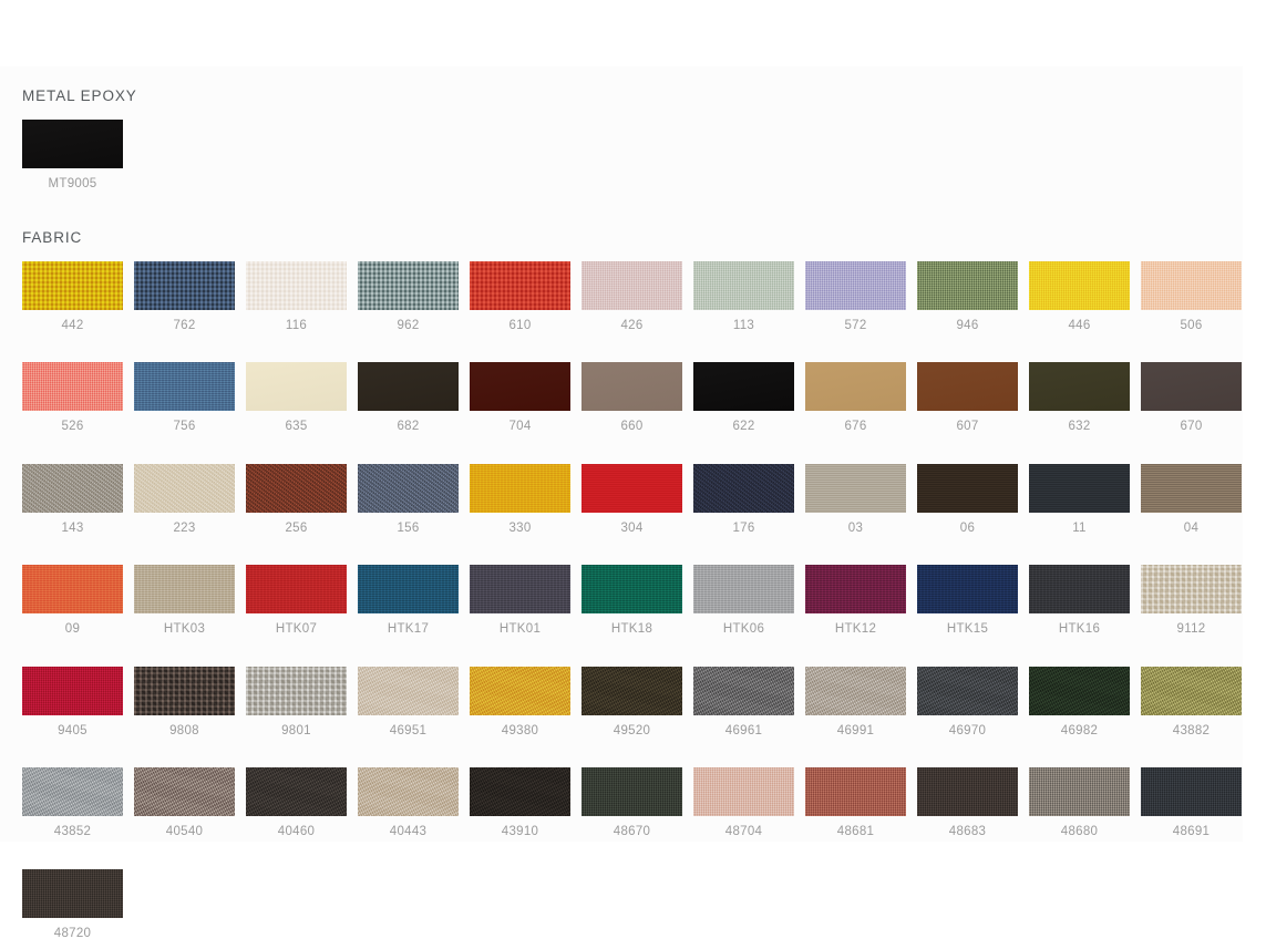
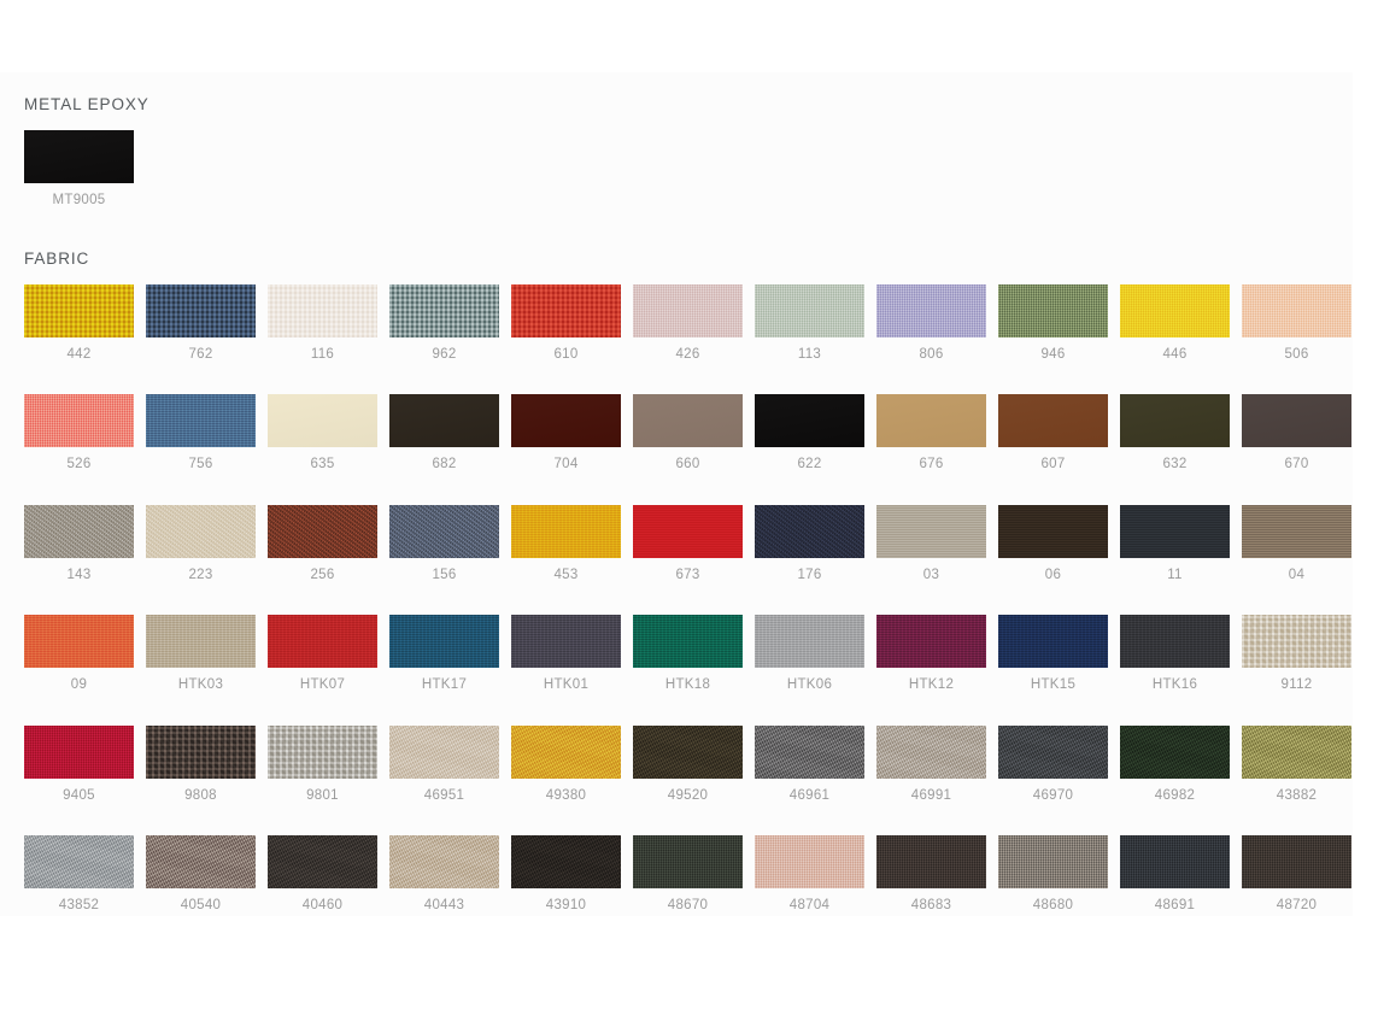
  METAL EPOXY
  MT9005
  FABRIC
  442
  762
  116
  962
  610
  426
  113
- 572
+ 806
  946
  446
  506
  526
  756
  635
  682
  704
  660
  622
  676
  607
  632
  670
  143
  223
  256
  156
- 330
+ 453
- 304
+ 673
  176
  03
  06
  11
  04
  09
  HTK03
  HTK07
  HTK17
  HTK01
  HTK18
  HTK06
  HTK12
  HTK15
  HTK16
  9112
  9405
  9808
  9801
  46951
  49380
  49520
  46961
  46991
  46970
  46982
  43882
  43852
  40540
  40460
  40443
  43910
  48670
  48704
- 48681
  48683
  48680
  48691
  48720
